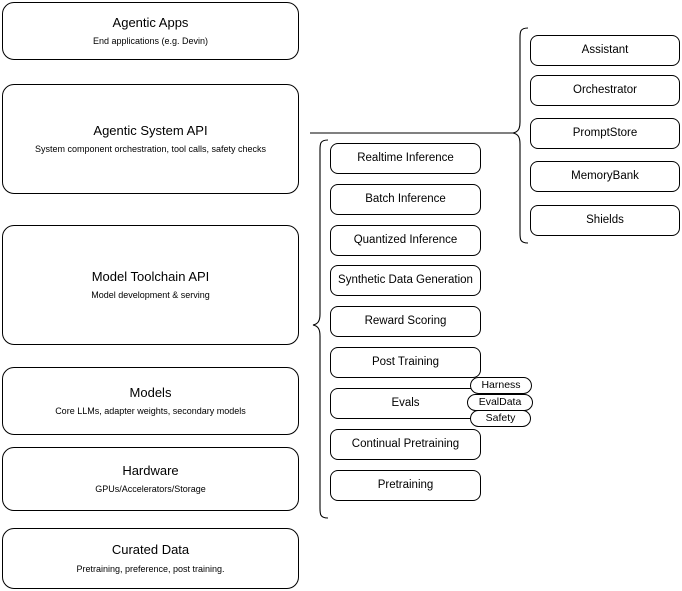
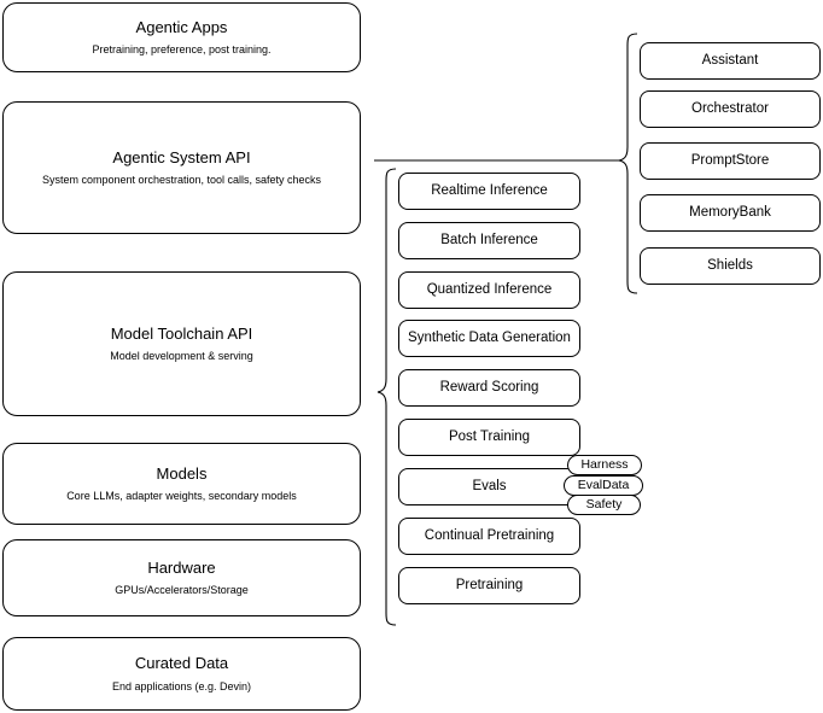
  Agentic Apps
- End applications (e.g. Devin)
+ Pretraining, preference, post training.
  Agentic System API
  System component orchestration, tool calls, safety checks
  Model Toolchain API
  Model development & serving
  Models
  Core LLMs, adapter weights, secondary models
  Hardware
  GPUs/Accelerators/Storage
  Curated Data
- Pretraining, preference, post training.
+ End applications (e.g. Devin)
  Realtime Inference
  Batch Inference
  Quantized Inference
  Synthetic Data Generation
  Reward Scoring
  Post Training
  Evals
  Continual Pretraining
  Pretraining
  Harness
  EvalData
  Safety
  Assistant
  Orchestrator
  PromptStore
  MemoryBank
  Shields
